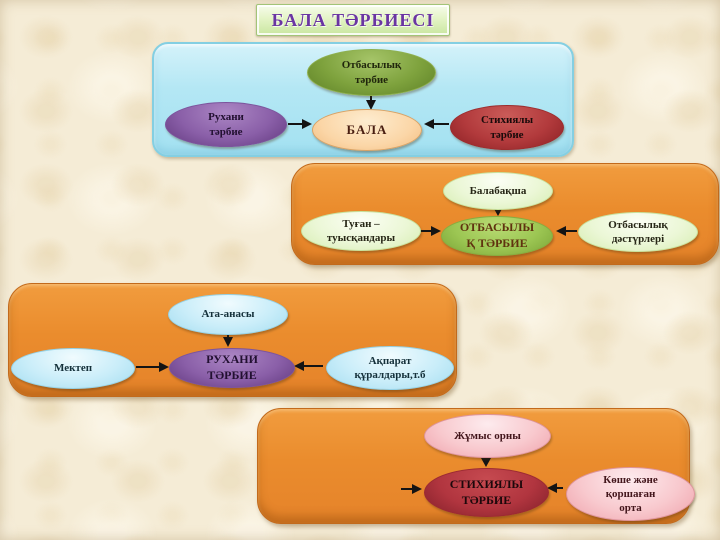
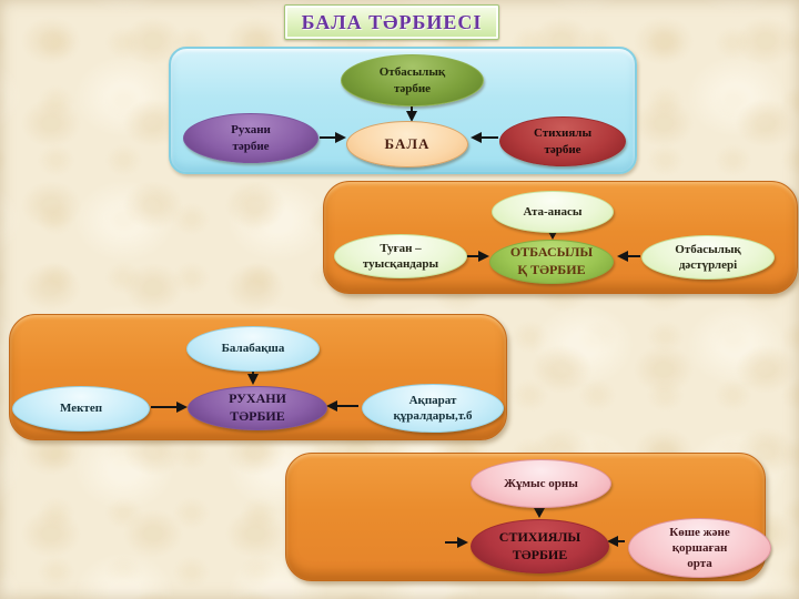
  БАЛА ТӘРБИЕСІ
  Отбасылық
  тәрбие
  Рухани
  тәрбие
  Стихиялы
  тәрбие
  БАЛА
- Балабақша
+ Ата-анасы
  Туған –
  туысқандары
  Отбасылық
  дәстүрлері
  ОТБАСЫЛЫ
  Қ ТӘРБИЕ
- Ата-анасы
+ Балабақша
  Мектеп
  Ақпарат
  құралдары,т.б
  РУХАНИ
  ТӘРБИЕ
  Жұмыс орны
  Көше және
  қоршаған
  орта
  СТИХИЯЛЫ
  ТӘРБИЕ
